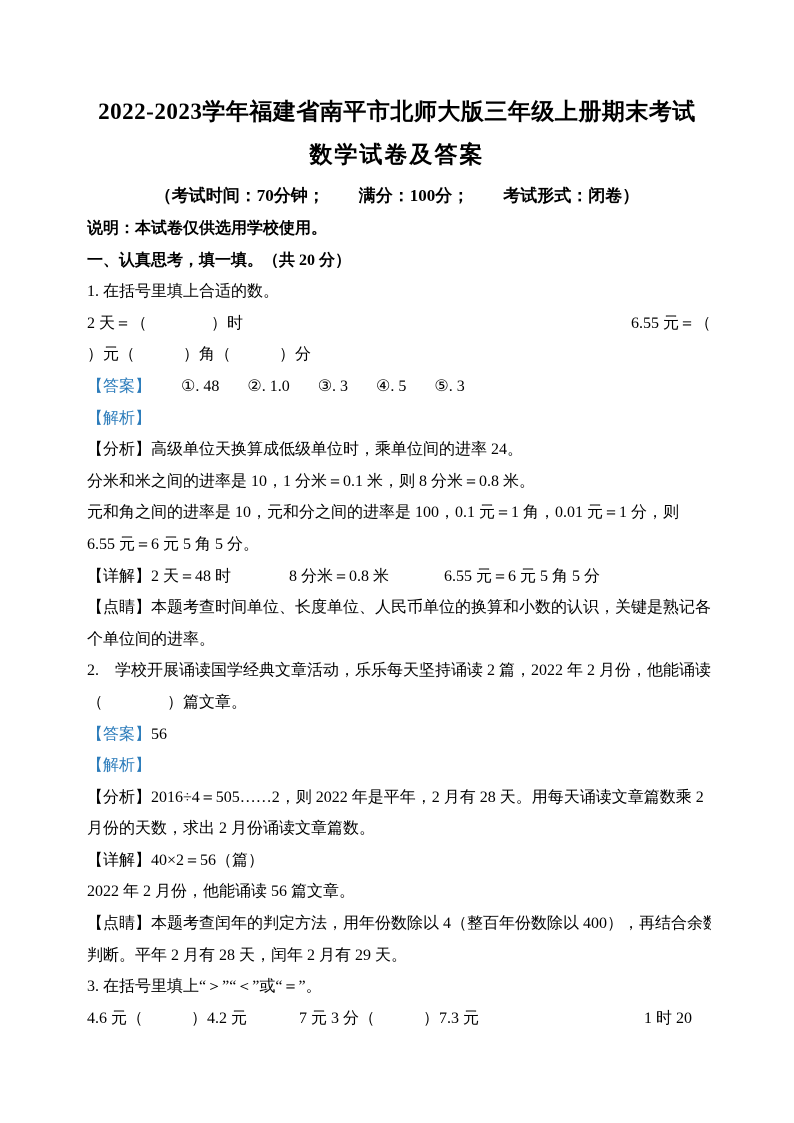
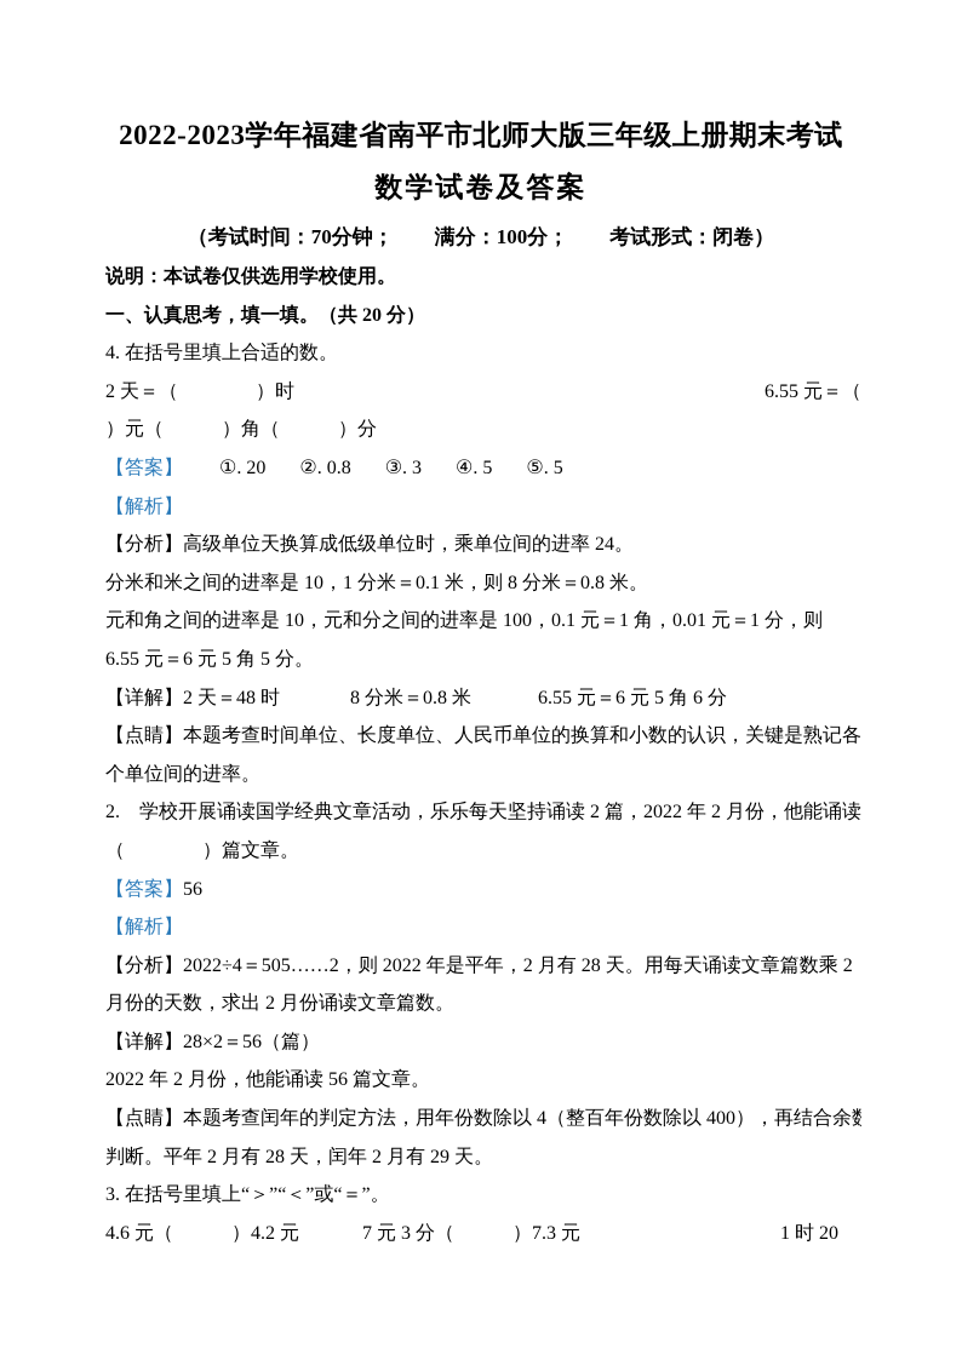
  2022-2023学年福建省南平市北师大版三年级上册期末考试
  数学试卷及答案
  （考试时间：70分钟； 满分：100分； 考试形式：闭卷）
  说明：本试卷仅供选用学校使用。
  一、认真思考，填一填。（共 20 分）
- 1. 在括号里填上合适的数。
+ 4. 在括号里填上合适的数。
  2 天＝（ ）时
  6.55 元＝（
  ）元（ ）角（ ）分
  【答案】
- ①. 48
+ ①. 20
- ②. 1.0
+ ②. 0.8
  ③. 3
  ④. 5
- ⑤. 3
+ ⑤. 5
  【解析】
  【分析】高级单位天换算成低级单位时，乘单位间的进率 24。
  分米和米之间的进率是 10，1 分米＝0.1 米，则 8 分米＝0.8 米。
  元和角之间的进率是 10，元和分之间的进率是 100，0.1 元＝1 角，0.01 元＝1 分，则
  6.55 元＝6 元 5 角 5 分。
  【详解】2 天＝48 时
  8 分米＝0.8 米
- 6.55 元＝6 元 5 角 5 分
+ 6.55 元＝6 元 5 角 6 分
  【点睛】本题考查时间单位、长度单位、人民币单位的换算和小数的认识，关键是熟记各
  个单位间的进率。
  2. 学校开展诵读国学经典文章活动，乐乐每天坚持诵读 2 篇，2022 年 2 月份，他能诵读
  （ ）篇文章。
  【答案】56
  【解析】
- 【分析】2016÷4＝505……2，则 2022 年是平年，2 月有 28 天。用每天诵读文章篇数乘 2
+ 【分析】2022÷4＝505……2，则 2022 年是平年，2 月有 28 天。用每天诵读文章篇数乘 2
  月份的天数，求出 2 月份诵读文章篇数。
- 【详解】40×2＝56（篇）
+ 【详解】28×2＝56（篇）
  2022 年 2 月份，他能诵读 56 篇文章。
  【点睛】本题考查闰年的判定方法，用年份数除以 4（整百年份数除以 400），再结合余
  判断。平年 2 月有 28 天，闰年 2 月有 29 天。
  3. 在括号里填上“＞”“＜”或“＝”。
  4.6 元（ ）4.2 元
  7 元 3 分（ ）7.3 元
  1 时 20
